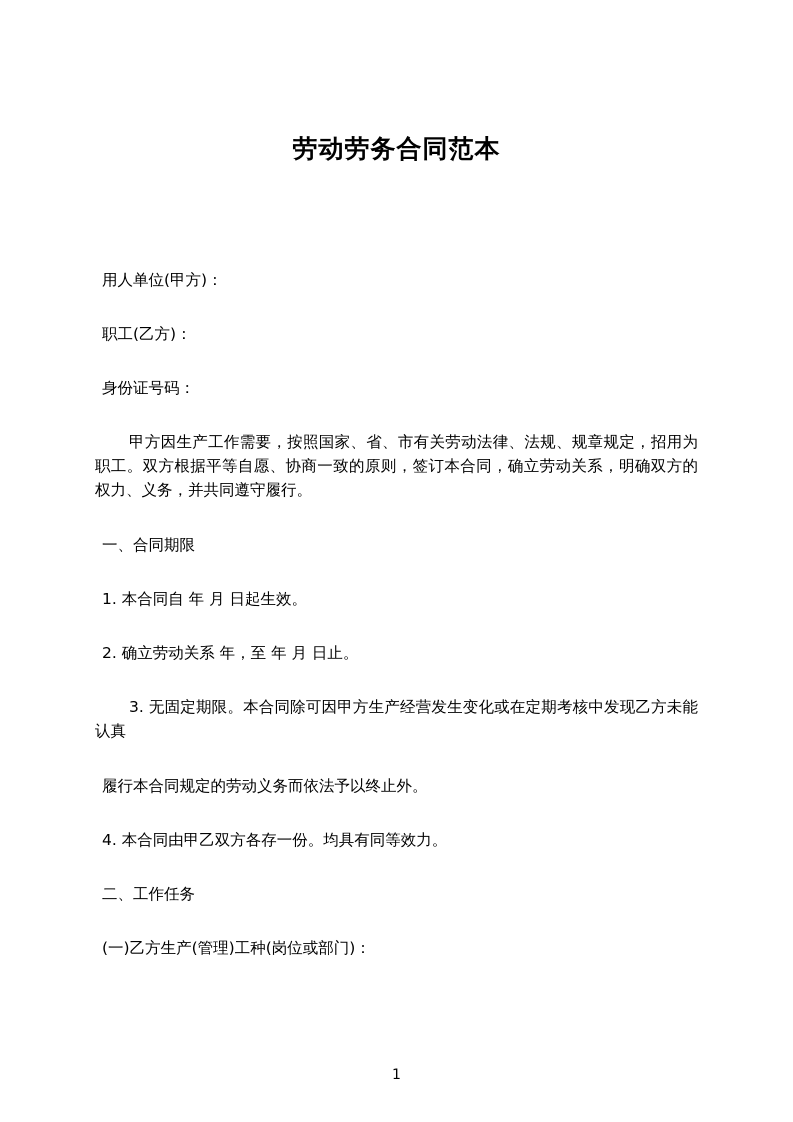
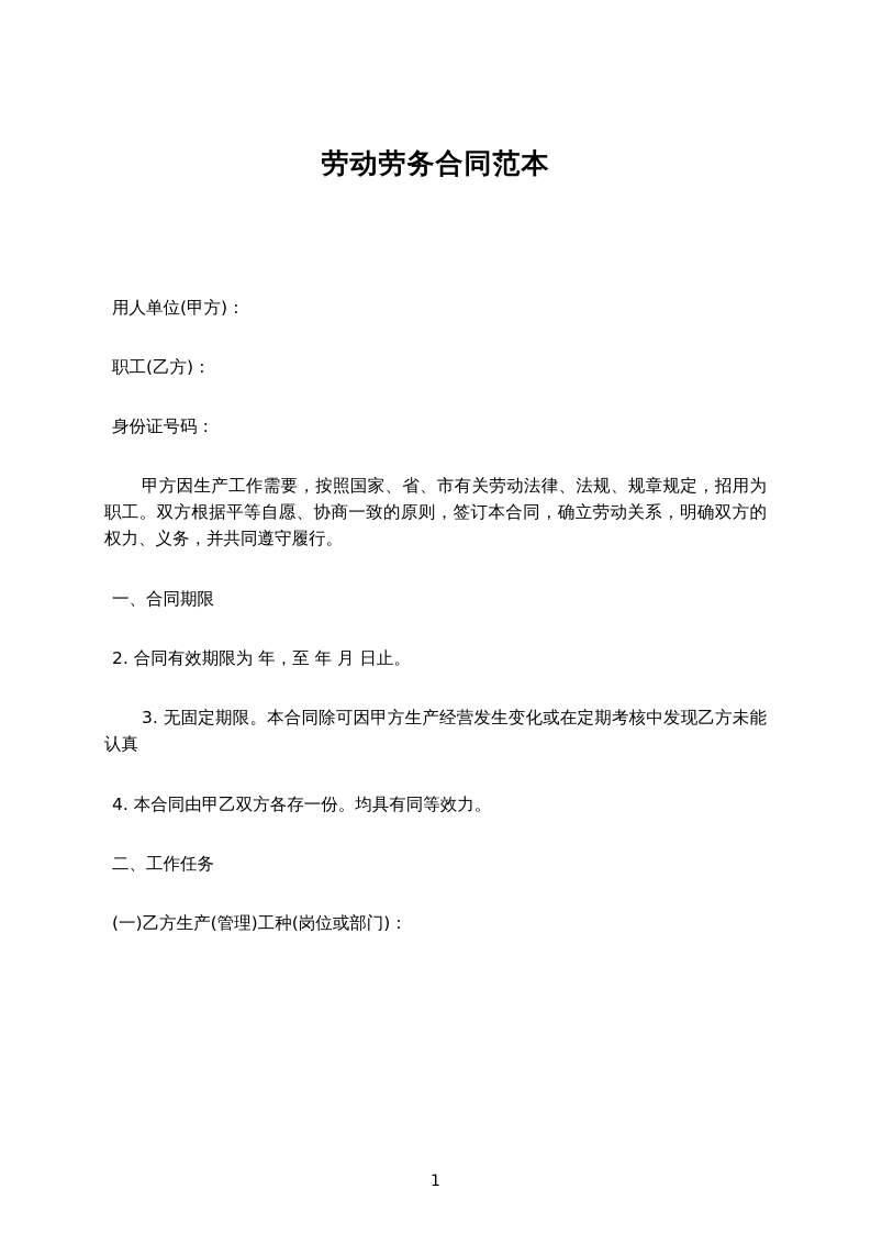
  劳动劳务合同范本
  用人单位(甲方)：
  职工(乙方)：
  身份证号码：
  甲方因生产工作需要，按照国家、省、市有关劳动法律、法规、规章规定，招用为职工。双方根据平等自愿、协商一致的原则，签订本合同，确立劳动关系，明确双方的权力、义务，并共同遵守履行。
  一、合同期限
- 1. 本合同自 年 月 日起生效。
- 2. 确立劳动关系 年，至 年 月 日止。
+ 2. 合同有效期限为 年，至 年 月 日止。
  3. 无固定期限。本合同除可因甲方生产经营发生变化或在定期考核中发现乙方未能认真
- 履行本合同规定的劳动义务而依法予以终止外。
  4. 本合同由甲乙双方各存一份。均具有同等效力。
  二、工作任务
  (一)乙方生产(管理)工种(岗位或部门)：
  1
